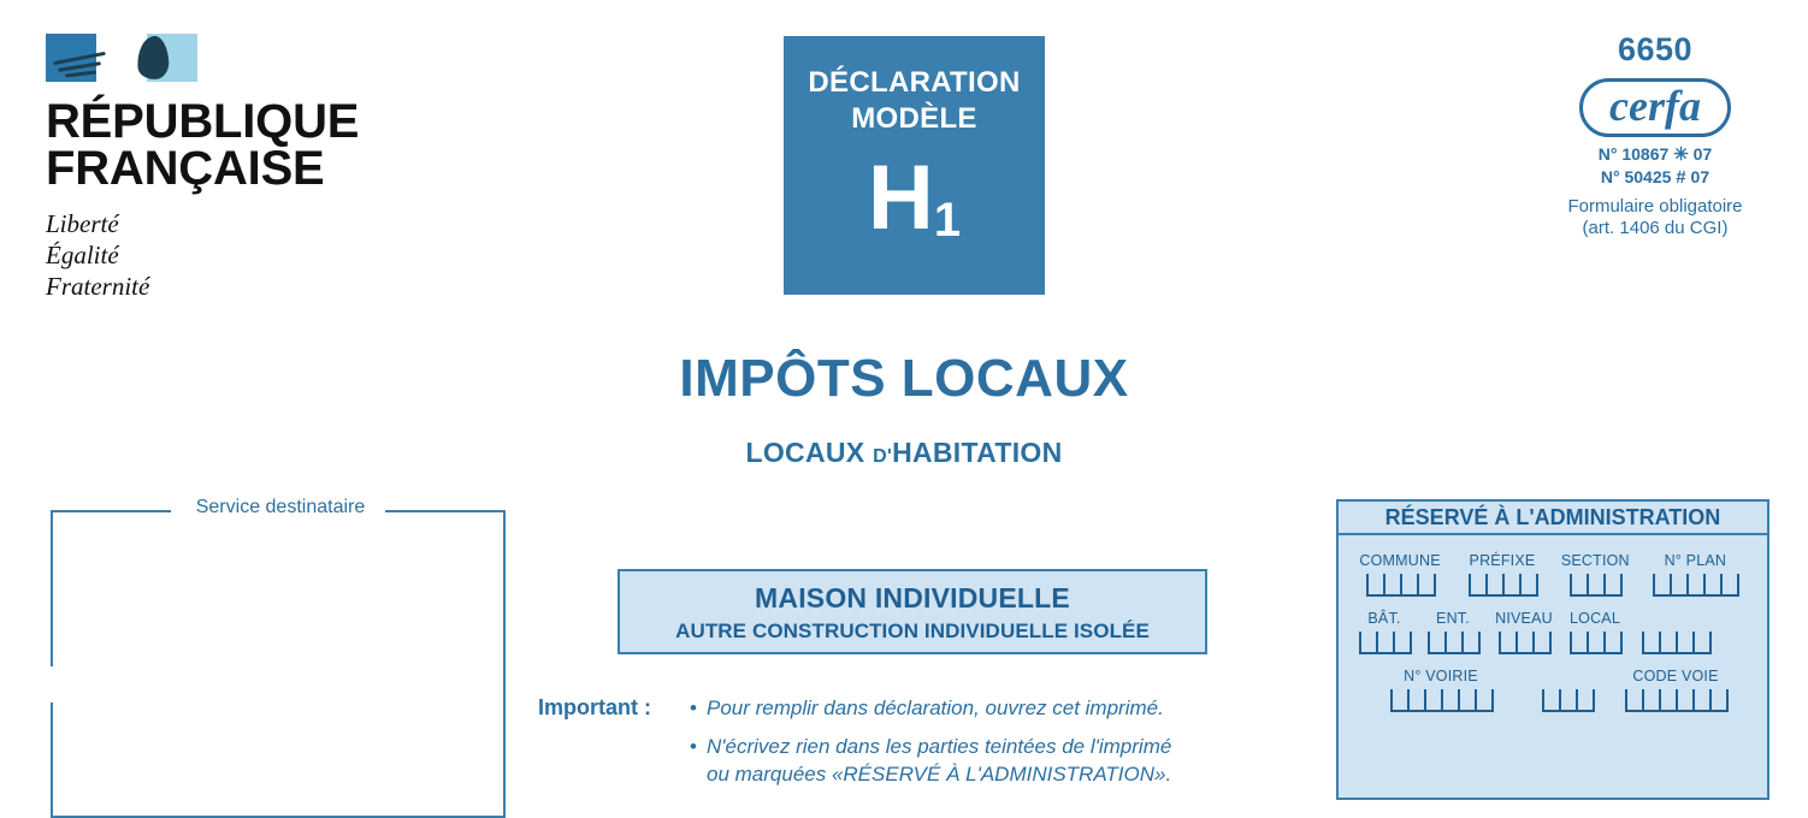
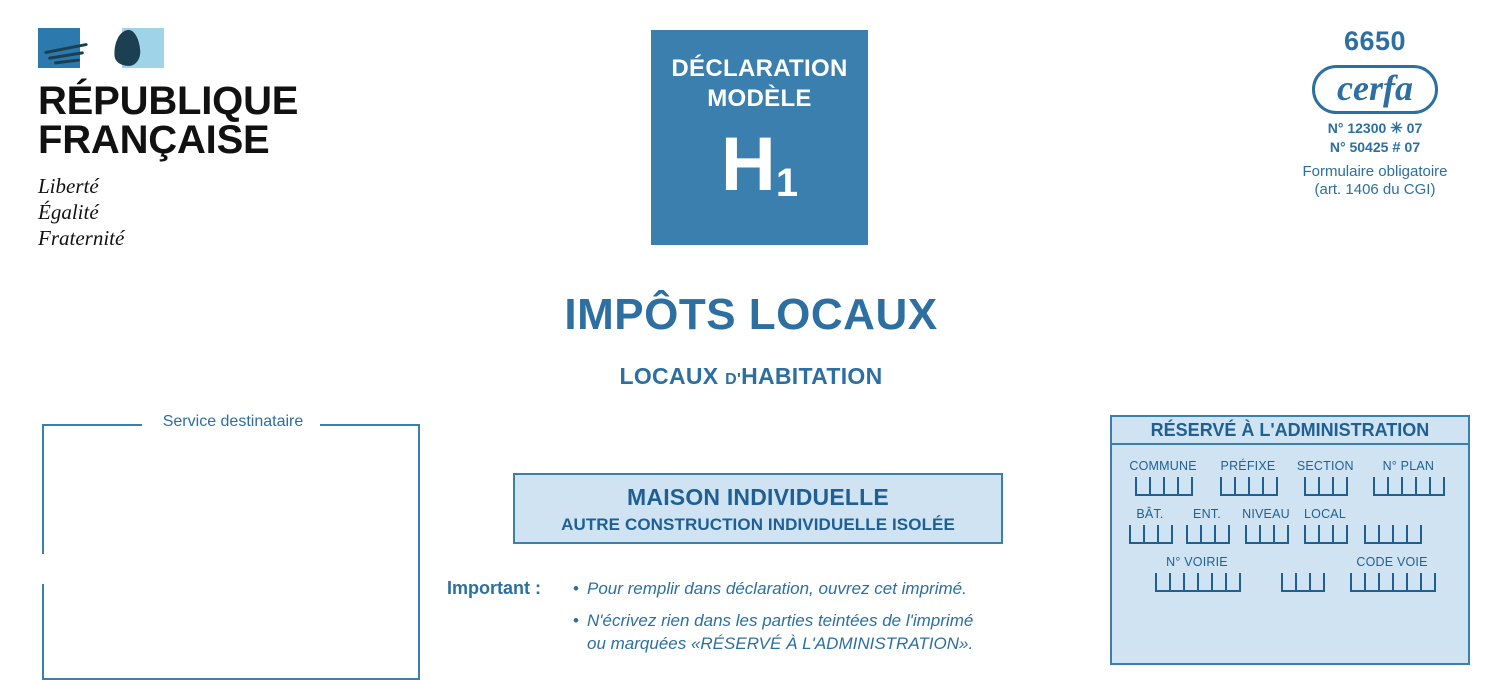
  RÉPUBLIQUE
  FRANÇAISE
  Liberté
  Égalité
  Fraternité
  DÉCLARATION
  MODÈLE
  H1
  IMPÔTS LOCAUX
  LOCAUX D'HABITATION
  6650
  cerfa
- N° 10867 ✳ 07
+ N° 12300 ✳ 07
  N° 50425 # 07
  Formulaire obligatoire
  (art. 1406 du CGI)
  Service destinataire
  MAISON INDIVIDUELLE
  AUTRE CONSTRUCTION INDIVIDUELLE ISOLÉE
  Important :
  •
  Pour remplir dans déclaration, ouvrez cet imprimé.
  •
  N'écrivez rien dans les parties teintées de l'imprimé
  ou marquées «RÉSERVÉ À L'ADMINISTRATION».
  RÉSERVÉ À L'ADMINISTRATION
  COMMUNE
  PRÉFIXE
  SECTION
  N° PLAN
  BÂT.
  ENT.
  NIVEAU
  LOCAL
  N° VOIRIE
  CODE VOIE
